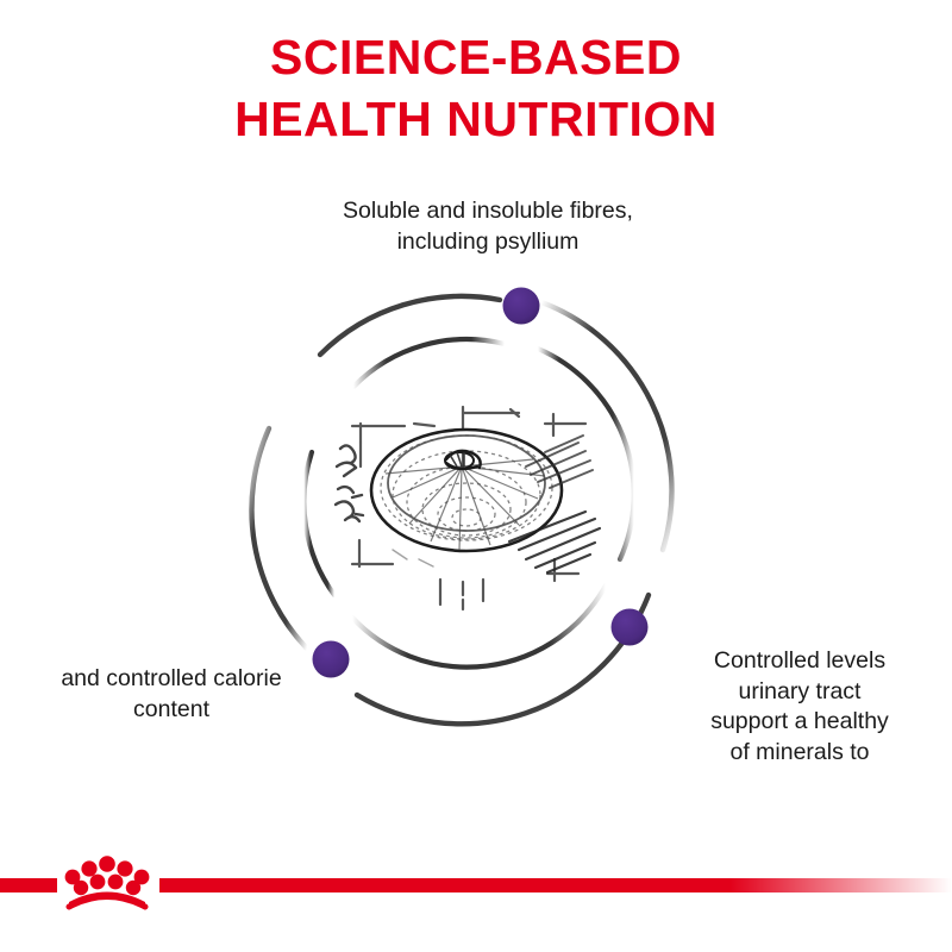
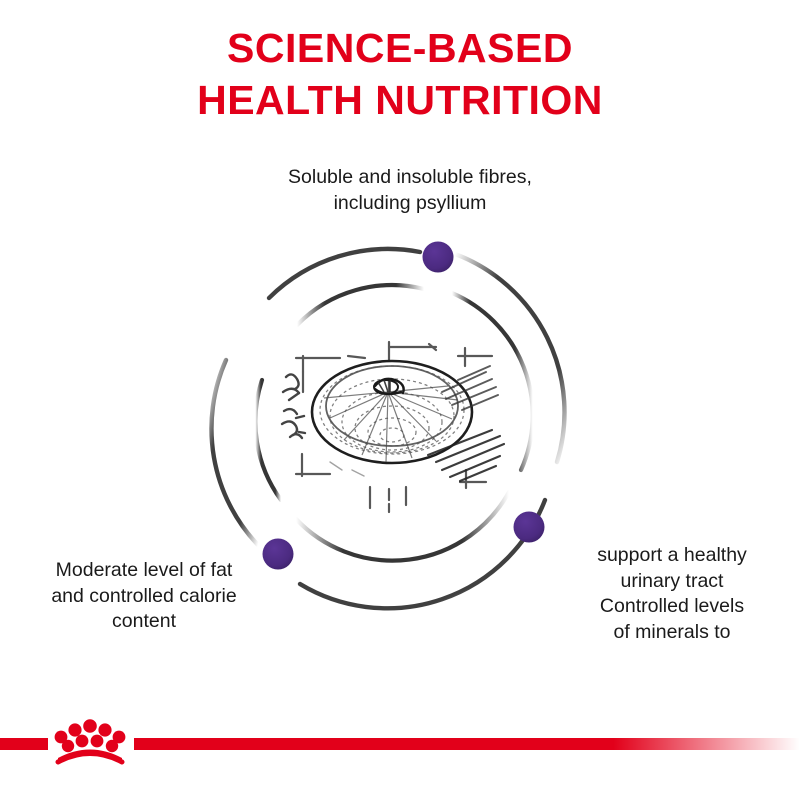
  SCIENCE-BASED
  HEALTH NUTRITION
  Soluble and insoluble fibres,
  including psyllium
+ Moderate level of fat
  and controlled calorie
  content
- Controlled levels
+ support a healthy
  urinary tract
- support a healthy
+ Controlled levels
  of minerals to
